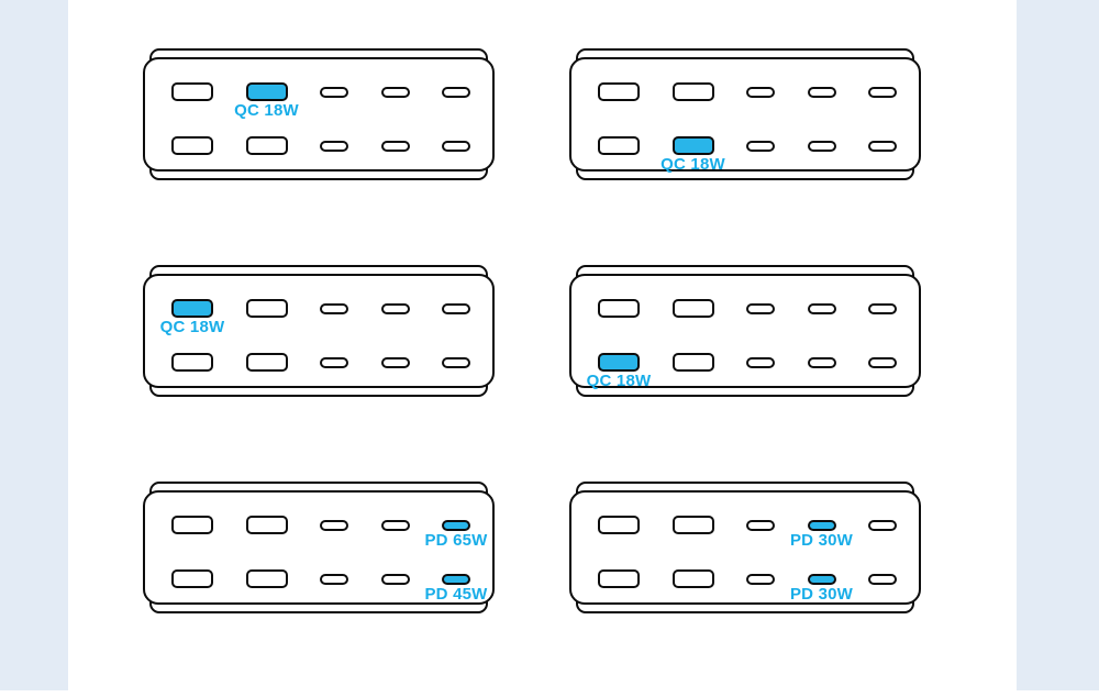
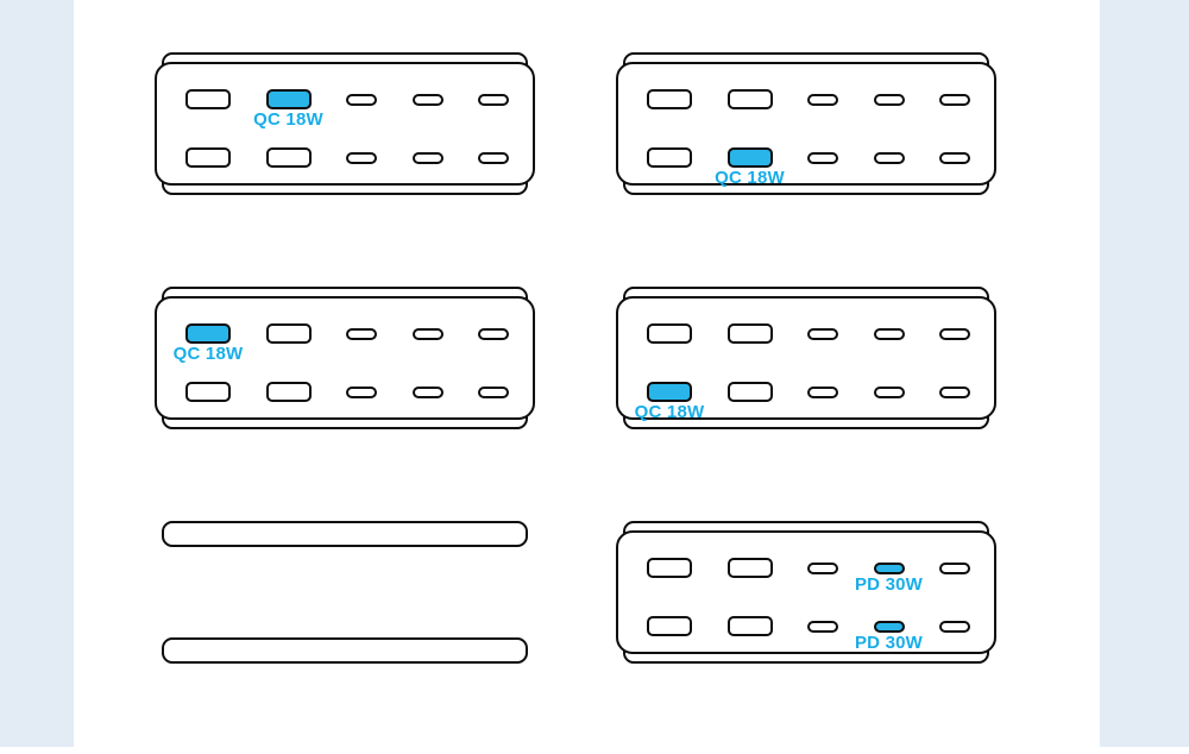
  QC 18W
  QC 18W
  QC 18W
  QC 18W
- PD 65W
- PD 45W
  PD 30W
  PD 30W
